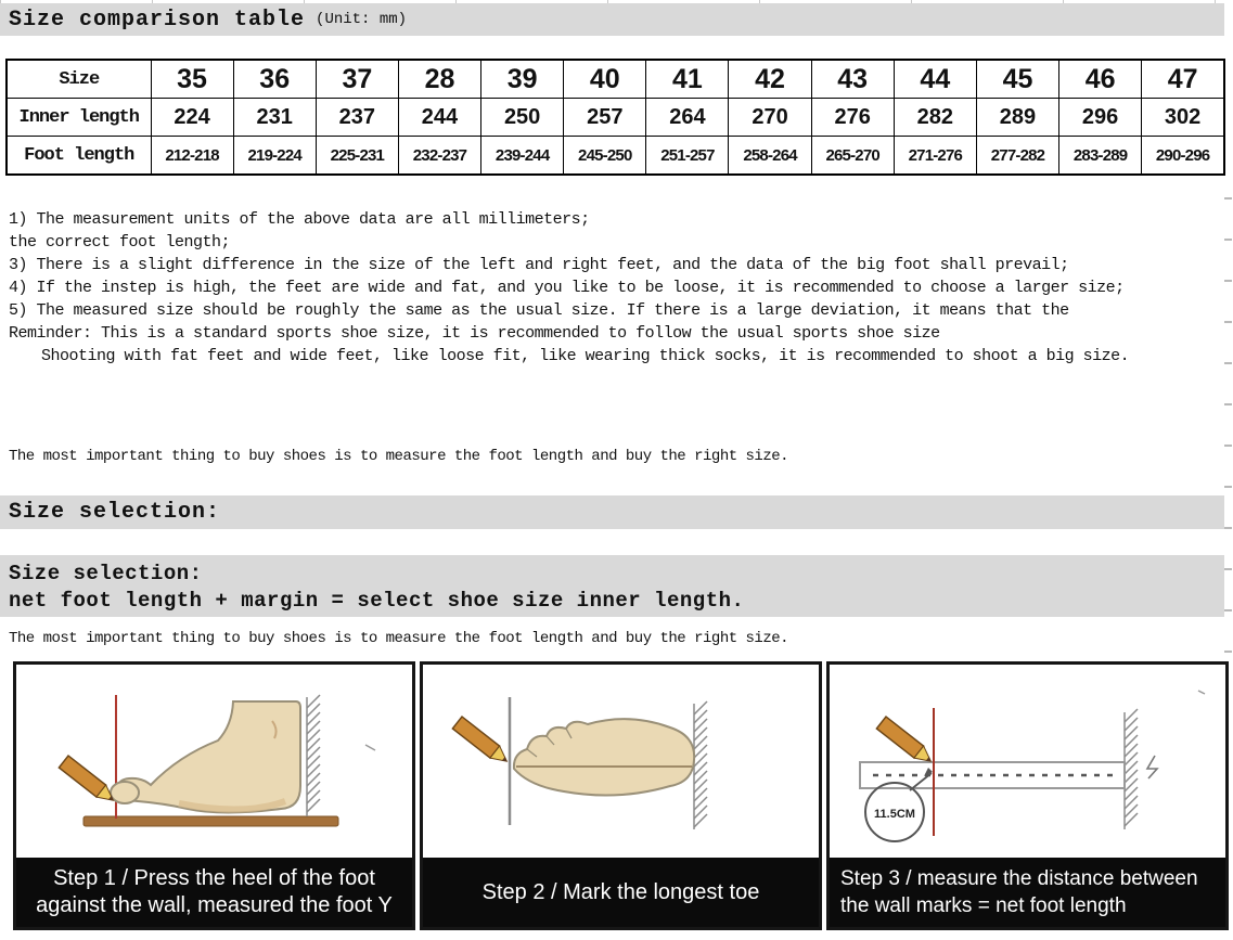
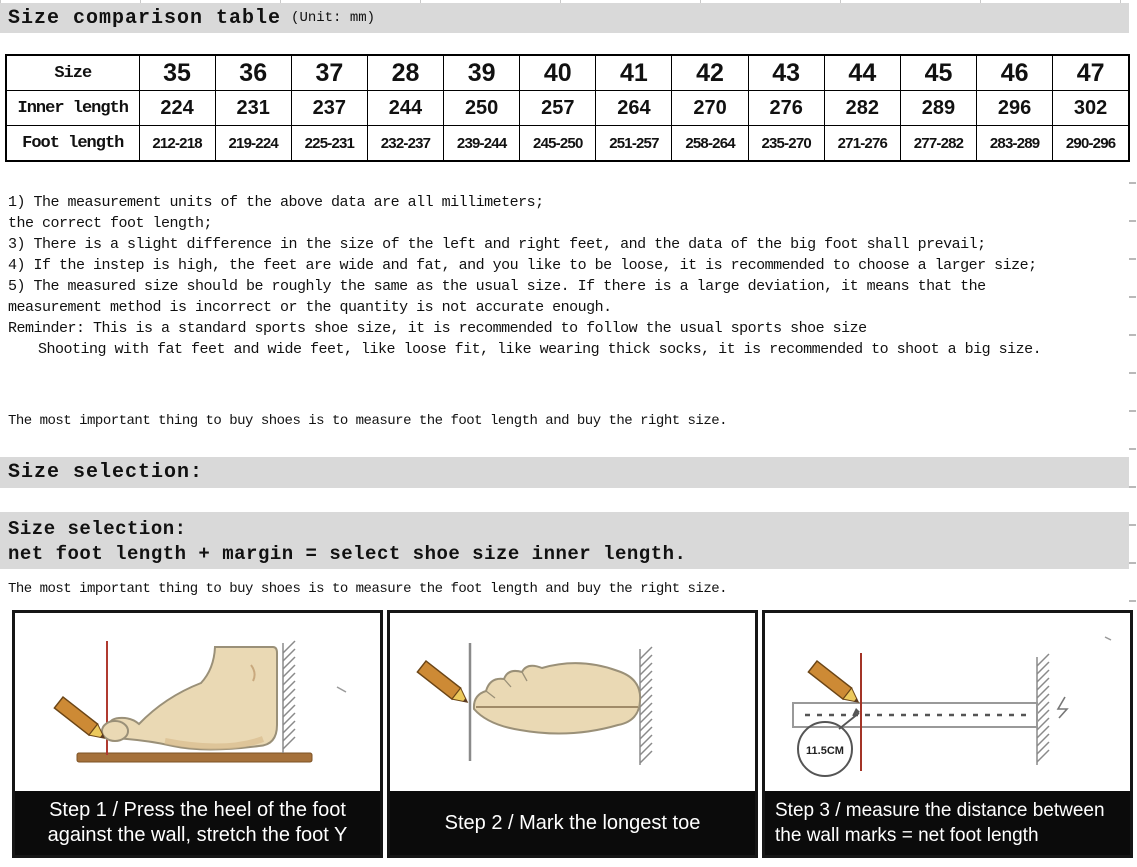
  Size comparison table
  (Unit: mm)
  Size	35	36	37	28	39	40	41	42	43	44	45	46	47
  Inner length	224	231	237	244	250	257	264	270	276	282	289	296	302
- Foot length	212-218	219-224	225-231	232-237	239-244	245-250	251-257	258-264	265-270	271-276	277-282	283-289	290-296
+ Foot length	212-218	219-224	225-231	232-237	239-244	245-250	251-257	258-264	235-270	271-276	277-282	283-289	290-296
  1) The measurement units of the above data are all millimeters;
  the correct foot length;
  3) There is a slight difference in the size of the left and right feet, and the data of the big foot shall prevail;
  4) If the instep is high, the feet are wide and fat, and you like to be loose, it is recommended to choose a larger size;
  5) The measured size should be roughly the same as the usual size. If there is a large deviation, it means that the
+ measurement method is incorrect or the quantity is not accurate enough.
  Reminder: This is a standard sports shoe size, it is recommended to follow the usual sports shoe size
  Shooting with fat feet and wide feet, like loose fit, like wearing thick socks, it is recommended to shoot a big size.
  The most important thing to buy shoes is to measure the foot length and buy the right size.
  Size selection:
  Size selection:
  net foot length + margin = select shoe size inner length.
  The most important thing to buy shoes is to measure the foot length and buy the right size.
  Step 1 / Press the heel of the foot
- against the wall, measured the foot Y
+ against the wall, stretch the foot Y
  Step 2 / Mark the longest toe
  11.5CM
  Step 3 / measure the distance between
  the wall marks = net foot length
